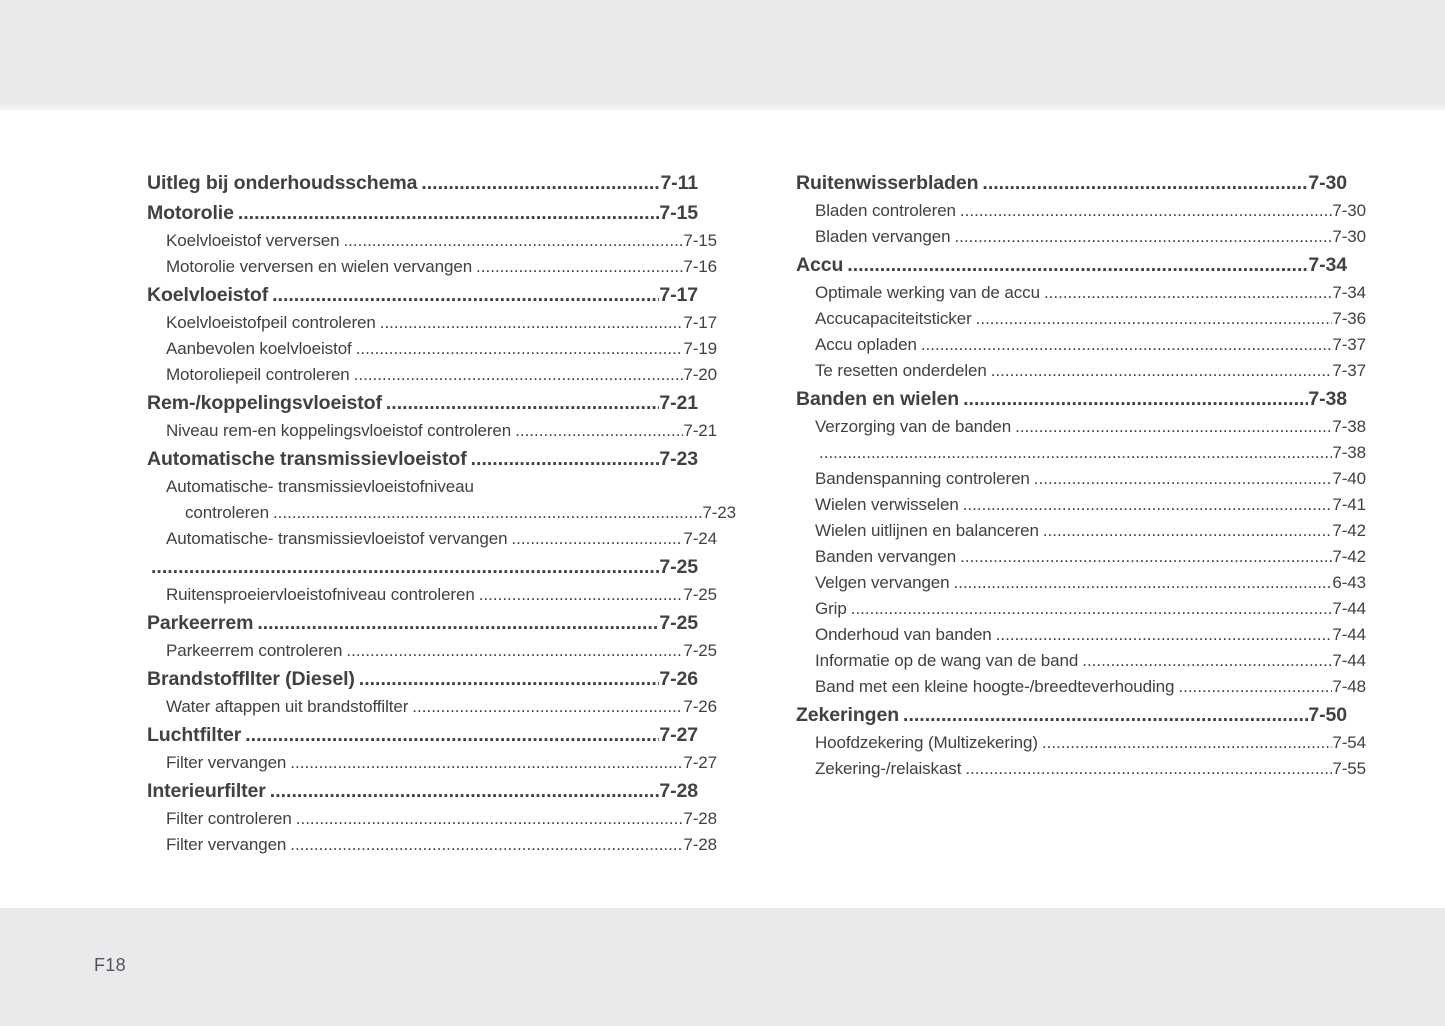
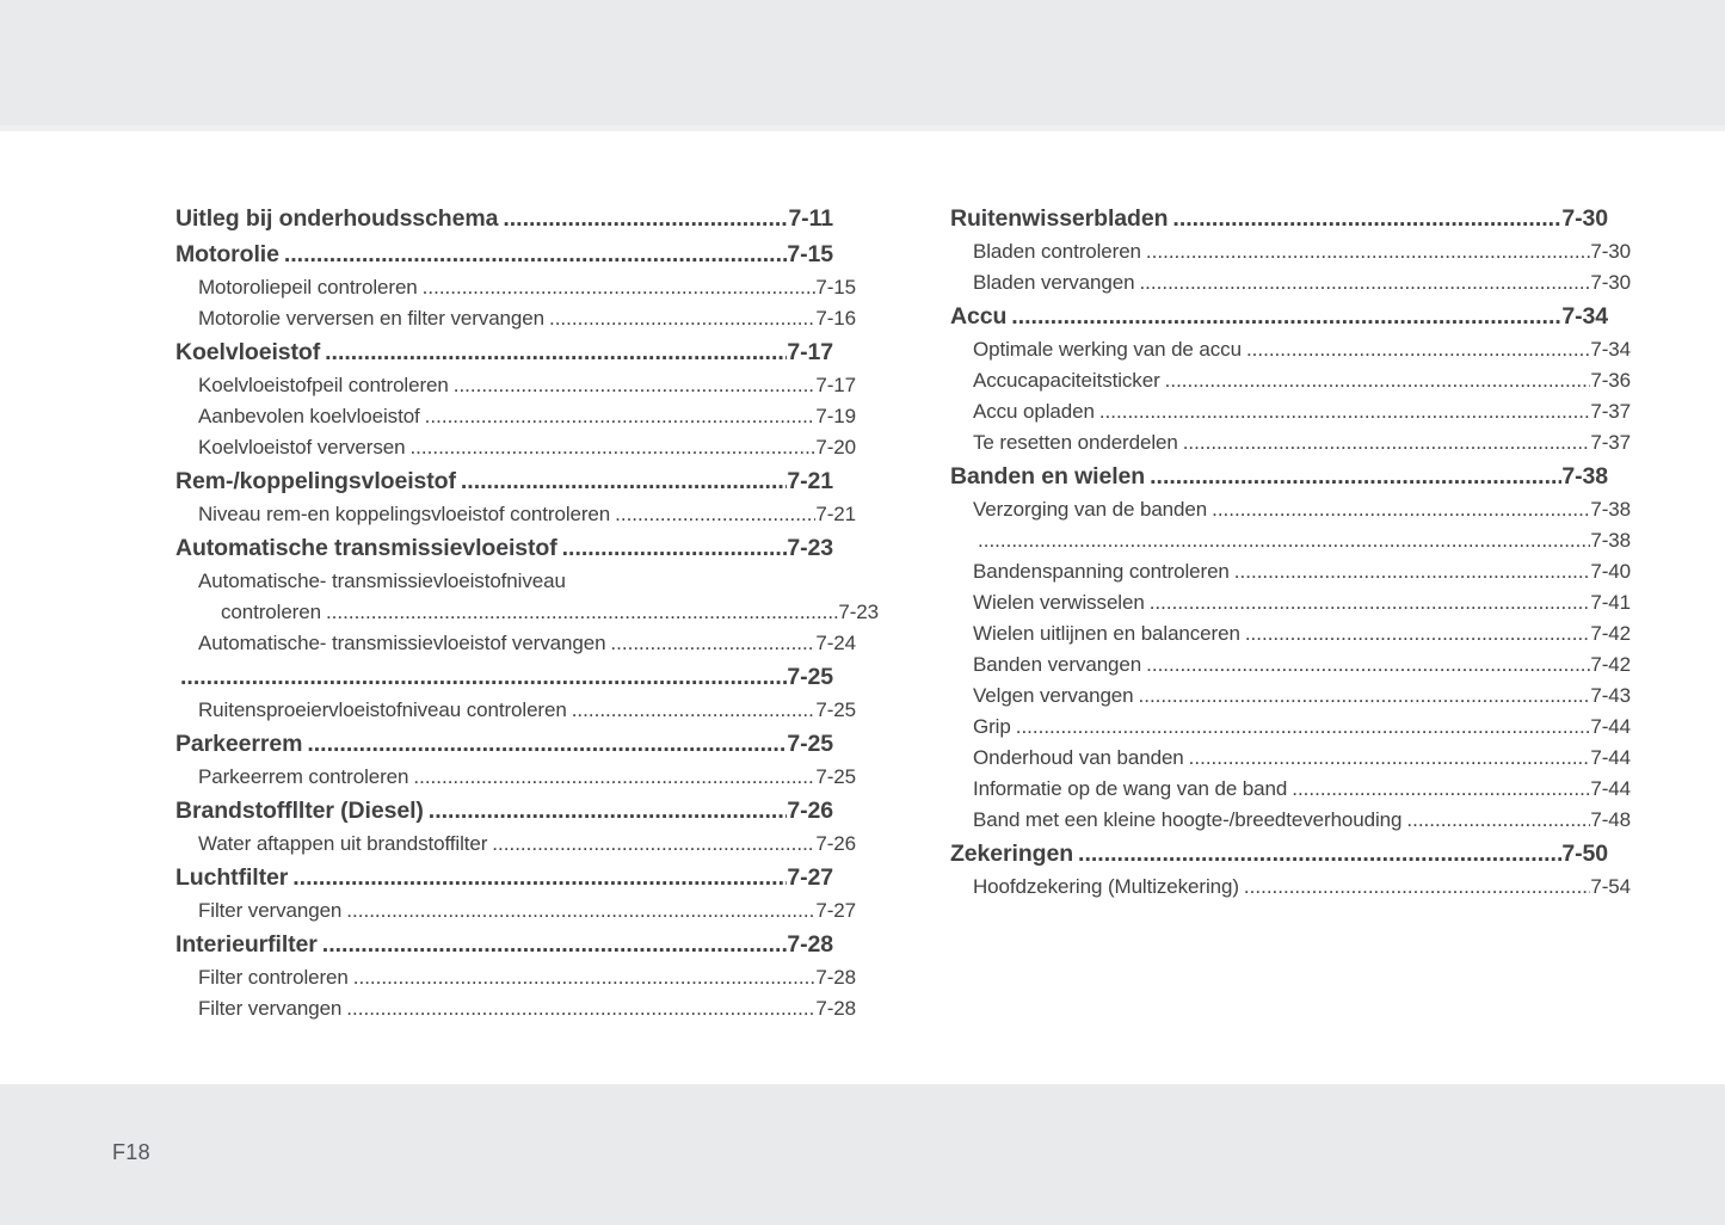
  Uitleg bij onderhoudsschema
  7-11
  Motorolie
  7-15
- Koelvloeistof verversen
+ Motoroliepeil controleren
  7-15
- Motorolie verversen en wielen vervangen
+ Motorolie verversen en filter vervangen
  7-16
  Koelvloeistof
  7-17
  Koelvloeistofpeil controleren
  7-17
  Aanbevolen koelvloeistof
  7-19
- Motoroliepeil controleren
+ Koelvloeistof verversen
  7-20
  Rem-/koppelingsvloeistof
  7-21
  Niveau rem-en koppelingsvloeistof controleren
  7-21
  Automatische transmissievloeistof
  7-23
  Automatische- transmissievloeistofniveau
  controleren
  7-23
  Automatische- transmissievloeistof vervangen
  7-24
  7-25
  Ruitensproeiervloeistofniveau controleren
  7-25
  Parkeerrem
  7-25
  Parkeerrem controleren
  7-25
  Brandstoffllter (Diesel)
  7-26
  Water aftappen uit brandstoffilter
  7-26
  Luchtfilter
  7-27
  Filter vervangen
  7-27
  Interieurfilter
  7-28
  Filter controleren
  7-28
  Filter vervangen
  7-28
  Ruitenwisserbladen
  7-30
  Bladen controleren
  7-30
  Bladen vervangen
  7-30
  Accu
  7-34
  Optimale werking van de accu
  7-34
  Accucapaciteitsticker
  7-36
  Accu opladen
  7-37
  Te resetten onderdelen
  7-37
  Banden en wielen
  7-38
  Verzorging van de banden
  7-38
  7-38
  Bandenspanning controleren
  7-40
  Wielen verwisselen
  7-41
  Wielen uitlijnen en balanceren
  7-42
  Banden vervangen
  7-42
  Velgen vervangen
- 6-43
+ 7-43
  Grip
  7-44
  Onderhoud van banden
  7-44
  Informatie op de wang van de band
  7-44
  Band met een kleine hoogte-/breedteverhouding
  7-48
  Zekeringen
  7-50
  Hoofdzekering (Multizekering)
  7-54
- Zekering-/relaiskast
- 7-55
  F18
